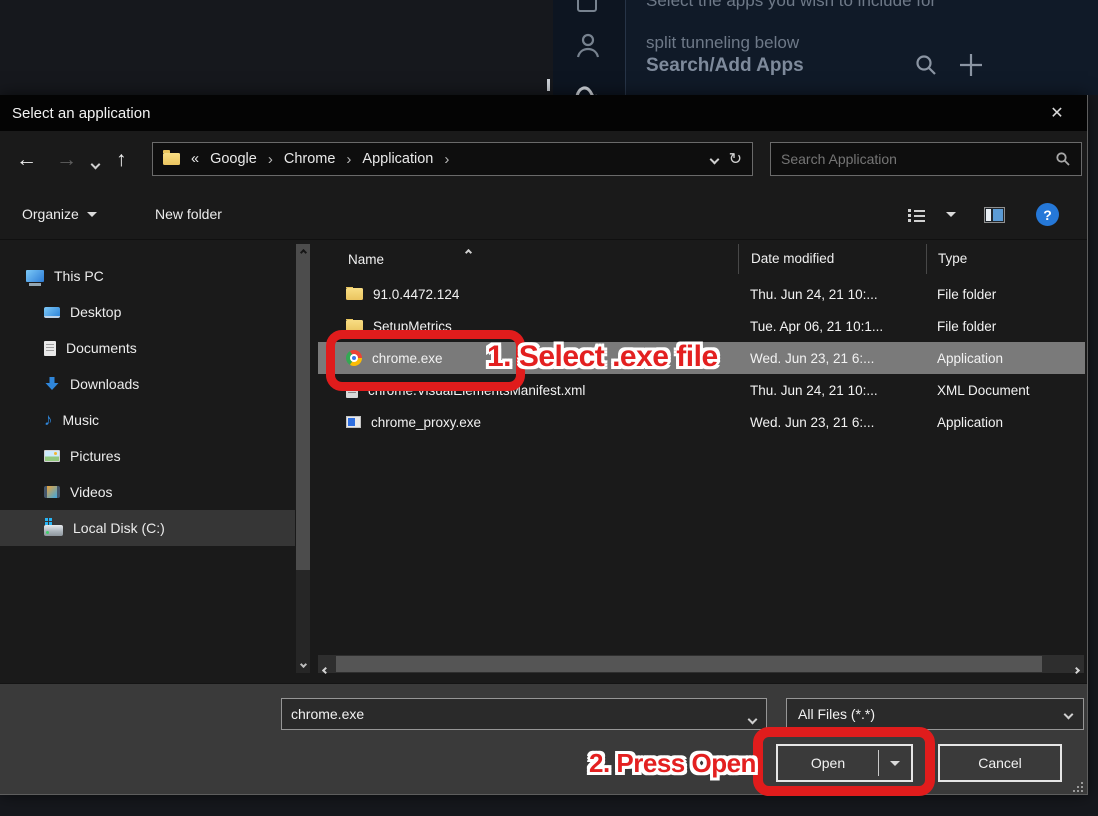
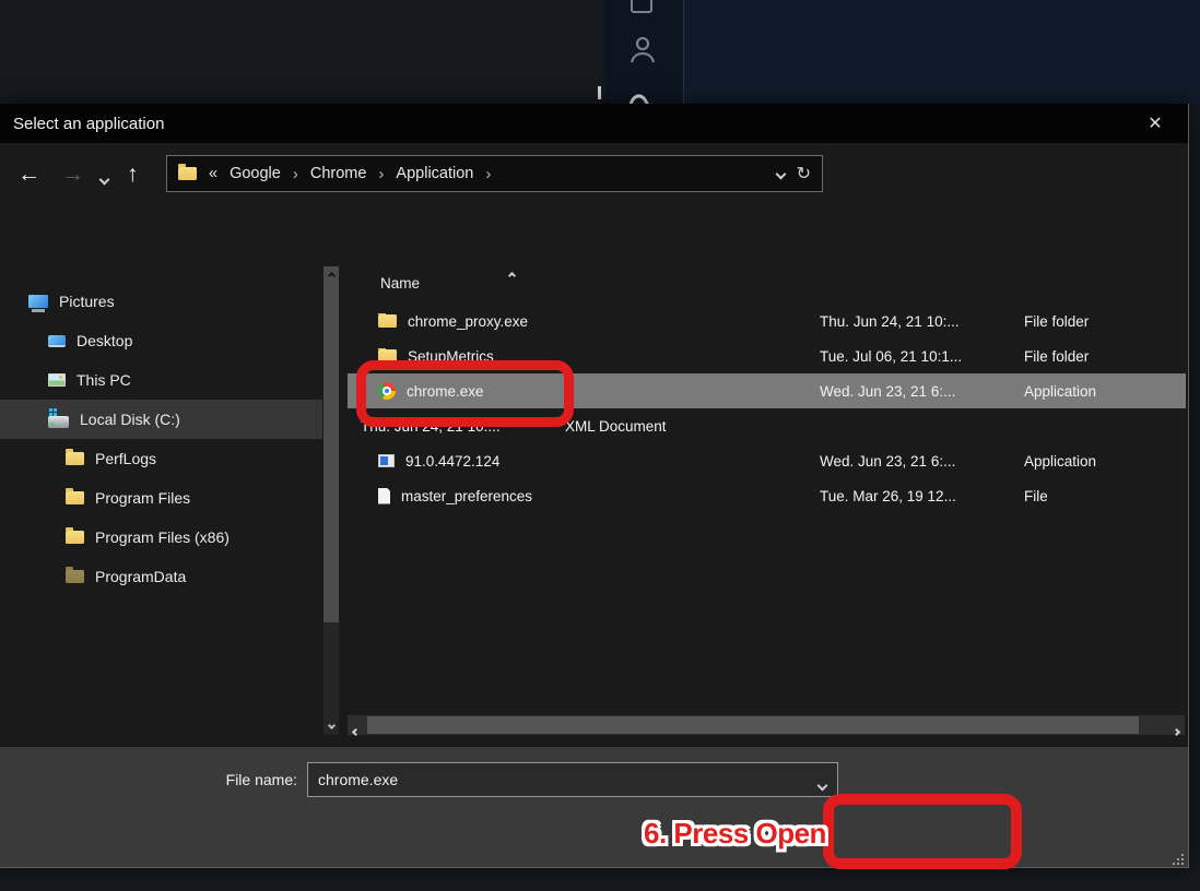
- Select the apps you wish to include for
- split tunneling below
- Search/Add Apps
  Select an application
  ✕
  ←
  →
  ↑
  «
  Google
  ›
  Chrome
  ›
  Application
  ›
  ↻
- Search Application
- Organize
- New folder
- ?
- This PC
+ Pictures
  Desktop
- Documents
- Downloads
- ♪
- Music
- Pictures
+ This PC
- Videos
  Local Disk (C:)
+ PerfLogs
+ Program Files
+ Program Files (x86)
+ ProgramData
  Name
- Date modified
- Type
- 91.0.4472.124
+ chrome_proxy.exe
  Thu. Jun 24, 21 10:...
  File folder
  SetupMetrics
- Tue. Apr 06, 21 10:1...
+ Tue. Jul 06, 21 10:1...
  File folder
  chrome.exe
  Wed. Jun 23, 21 6:...
  Application
- chrome.VisualElementsManifest.xml
  Thu. Jun 24, 21 10:...
  XML Document
- chrome_proxy.exe
+ 91.0.4472.124
  Wed. Jun 23, 21 6:...
  Application
+ master_preferences
+ Tue. Mar 26, 19 12...
+ File
+ File name:
  chrome.exe
- All Files (*.*)
- Open
- Cancel
- 1. Select .exe file
- 2. Press Open
+ 6. Press Open
